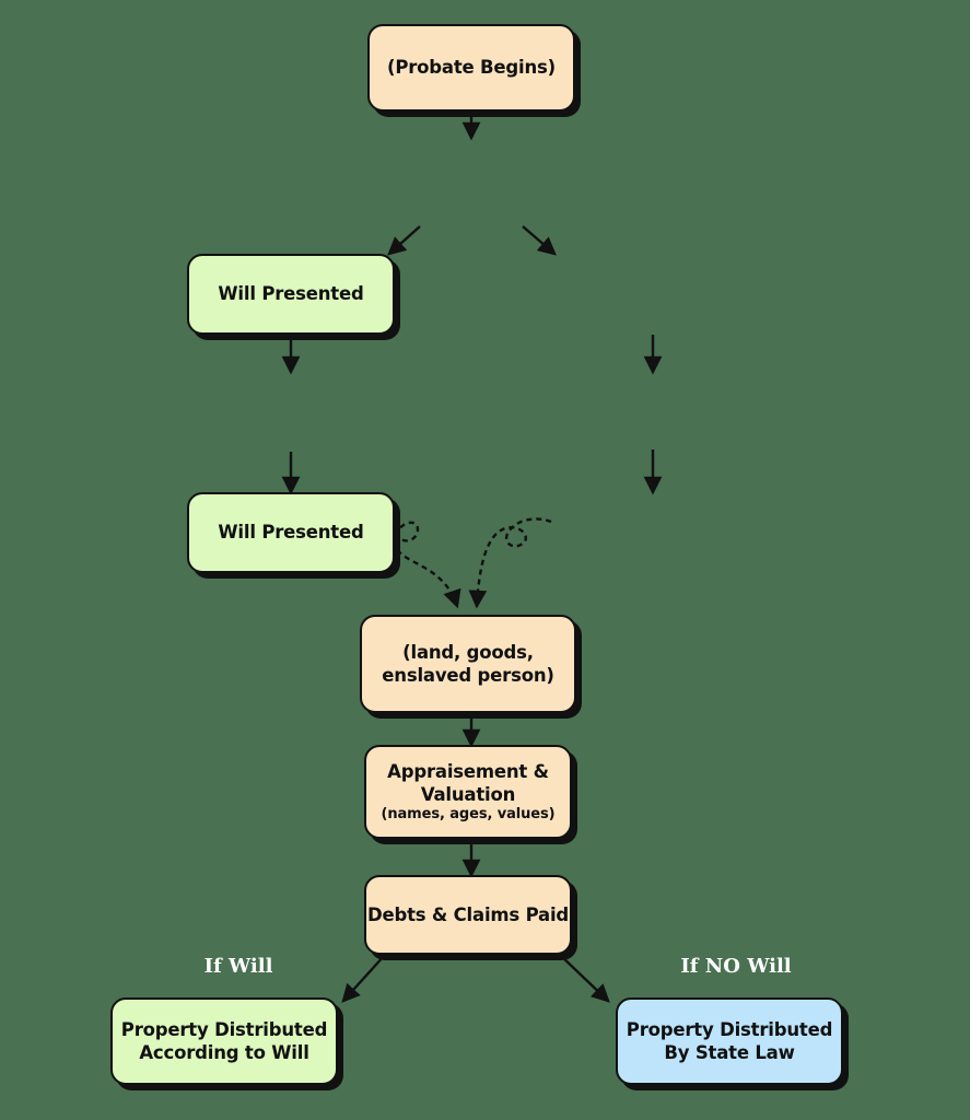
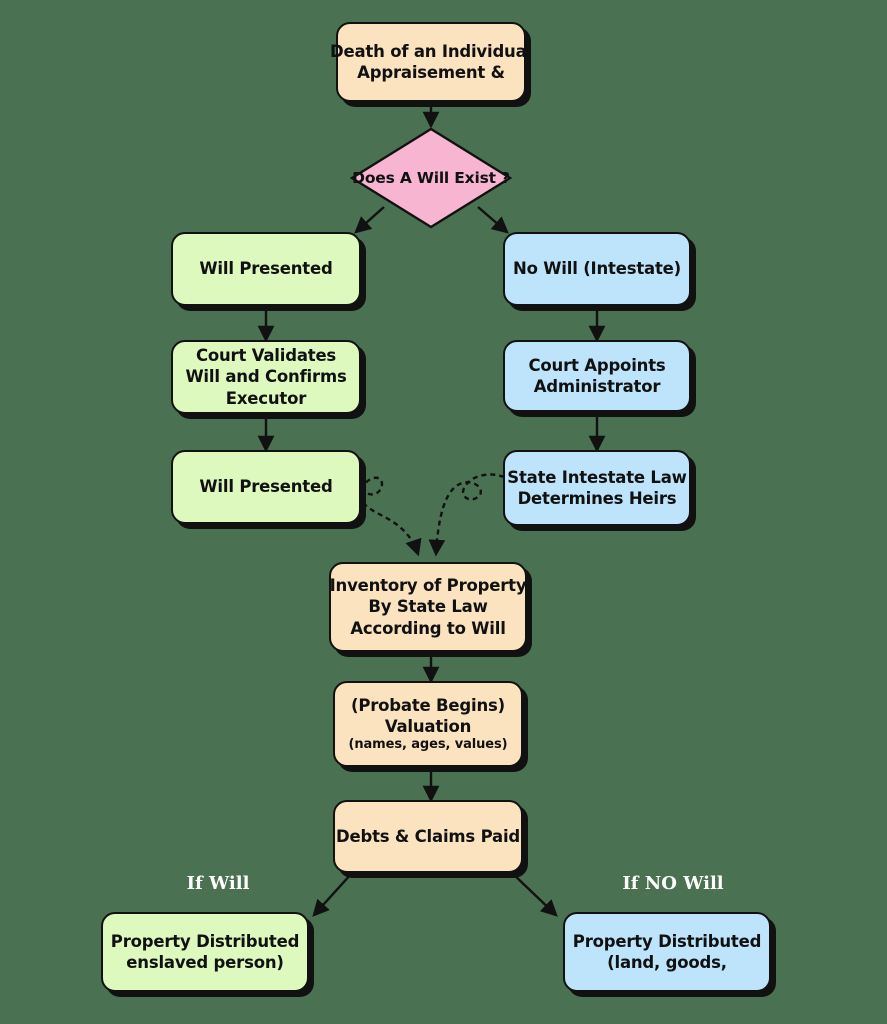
+ Death of an Individual
- (Probate Begins)
+ Appraisement &
+ Does A Will Exist ?
  Will Presented
+ No Will (Intestate)
+ Court Validates
+ Will and Confirms
+ Executor
+ Court Appoints
+ Administrator
  Will Presented
+ State Intestate Law
+ Determines Heirs
+ Inventory of Property
- (land, goods,
+ By State Law
- enslaved person)
+ According to Will
- Appraisement &
+ (Probate Begins)
  Valuation
  (names, ages, values)
  Debts & Claims Paid
  If Will
  If NO Will
  Property Distributed
- According to Will
+ enslaved person)
  Property Distributed
- By State Law
+ (land, goods,
